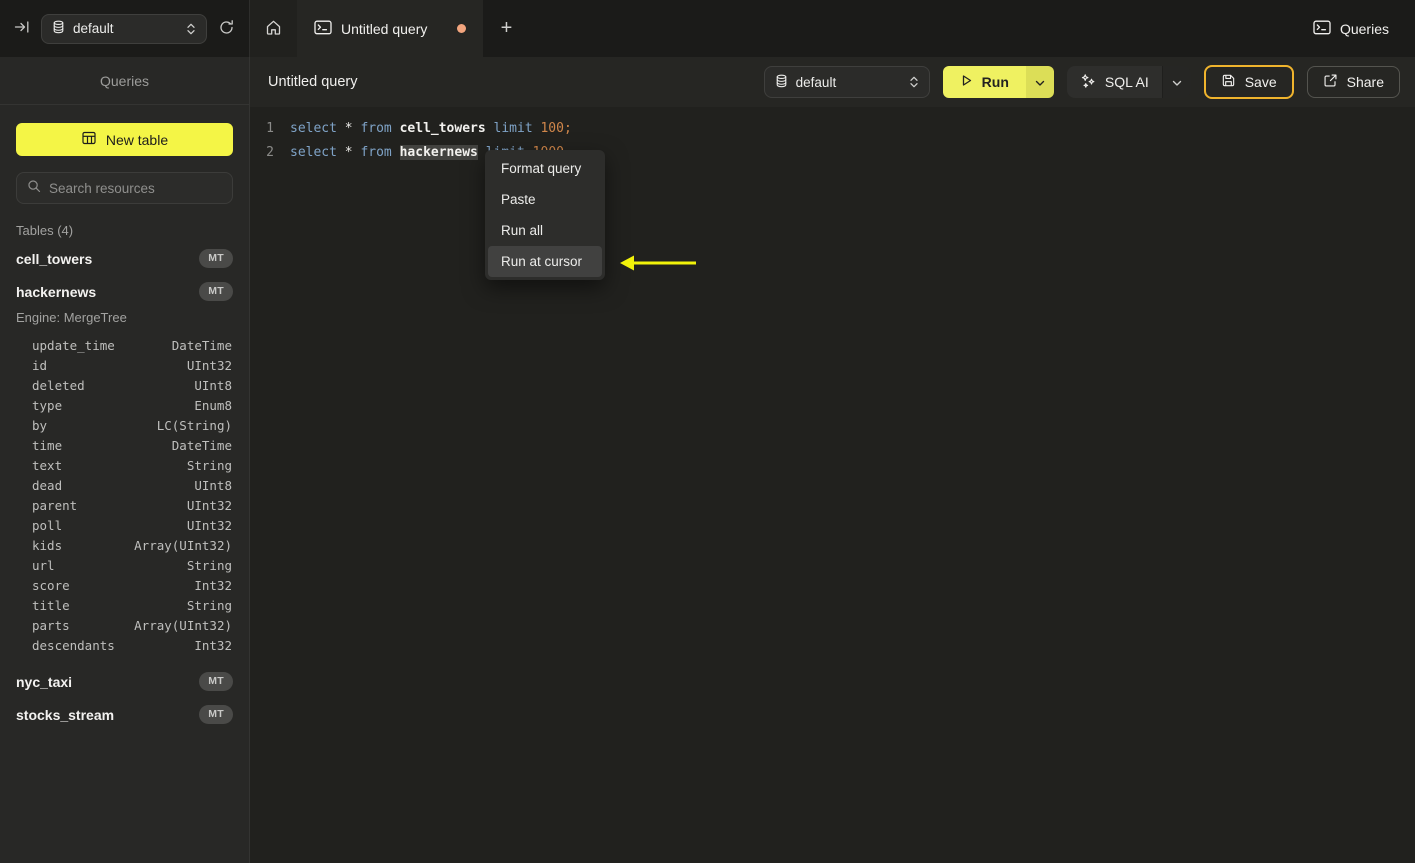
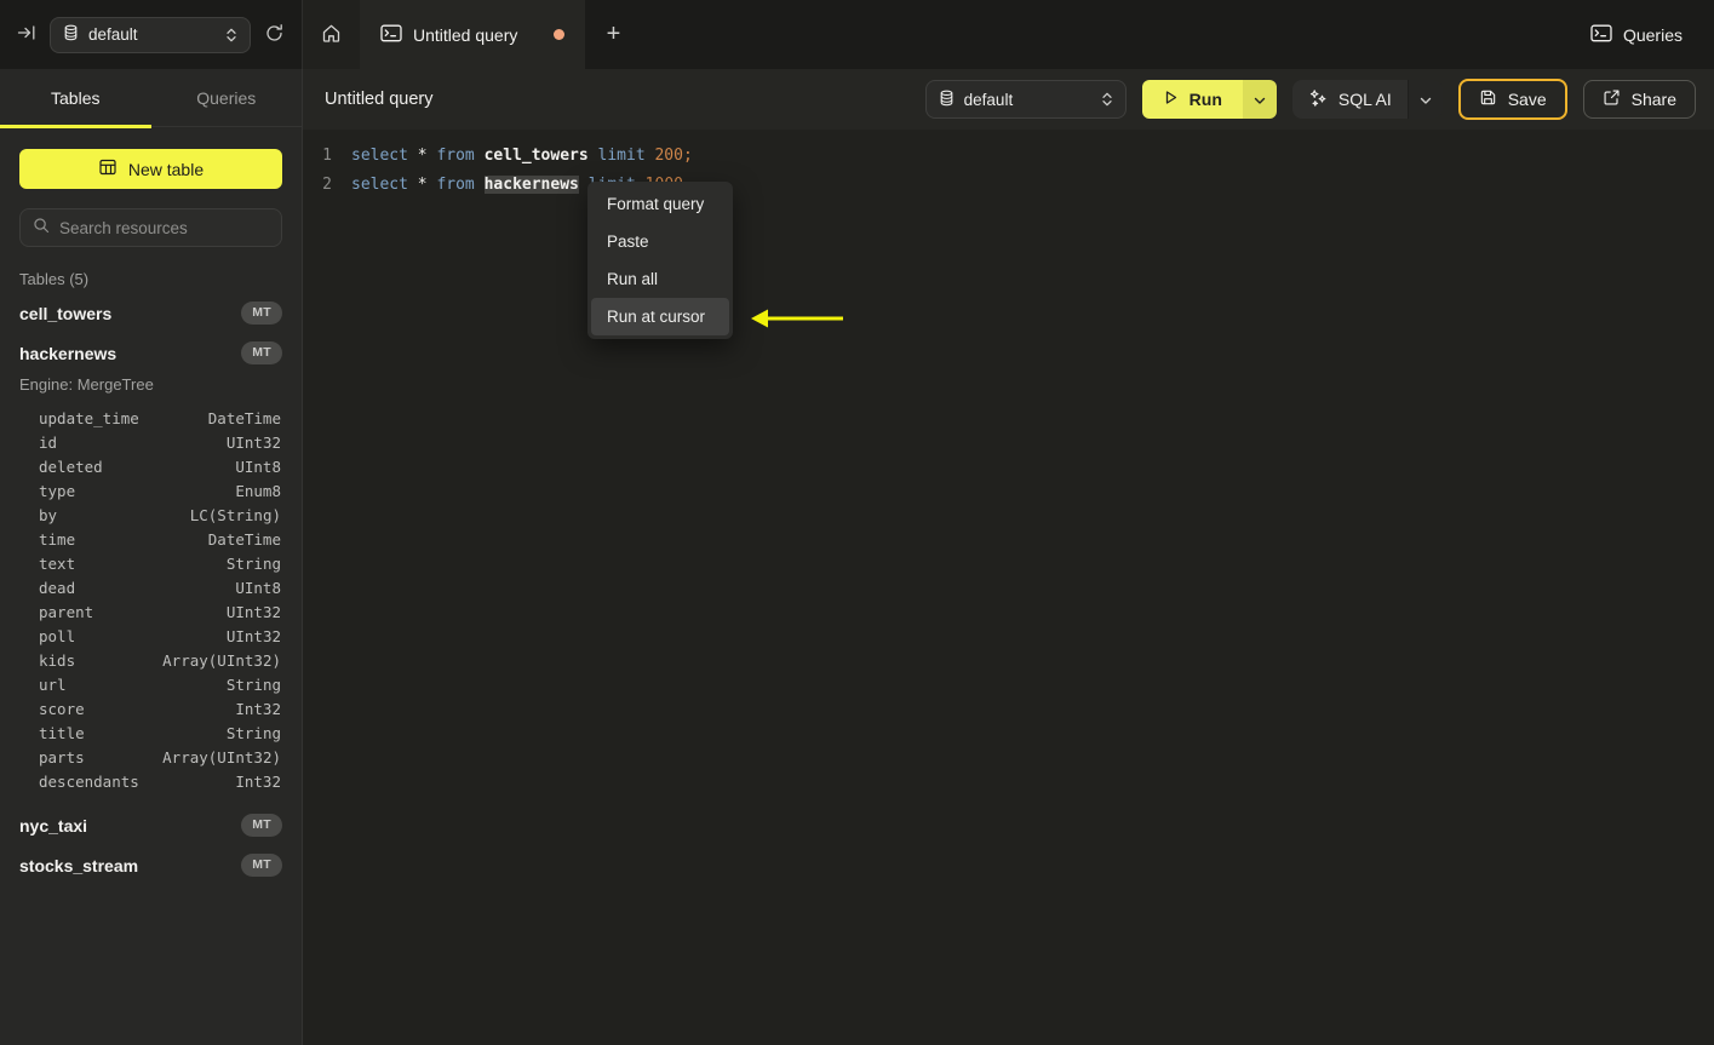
  default
  Untitled query
  +
  Queries
+ Tables
  Queries
  New table
  Search resources
- Tables (4)
+ Tables (5)
  cell_towers
  MT
  hackernews
  MT
  Engine: MergeTree
  update_time
  DateTime
  id
  UInt32
  deleted
  UInt8
  type
  Enum8
  by
  LC(String)
  time
  DateTime
  text
  String
  dead
  UInt8
  parent
  UInt32
  poll
  UInt32
  kids
  Array(UInt32)
  url
  String
  score
  Int32
  title
  String
  parts
  Array(UInt32)
  descendants
  Int32
  nyc_taxi
  MT
  stocks_stream
  MT
  Untitled query
  default
  Run
  SQL AI
  Save
  Share
  1
- select * from cell_towers limit 100;
+ select * from cell_towers limit 200;
  2
  select * from hackernews
  Format query
  Paste
  Run all
  Run at cursor
